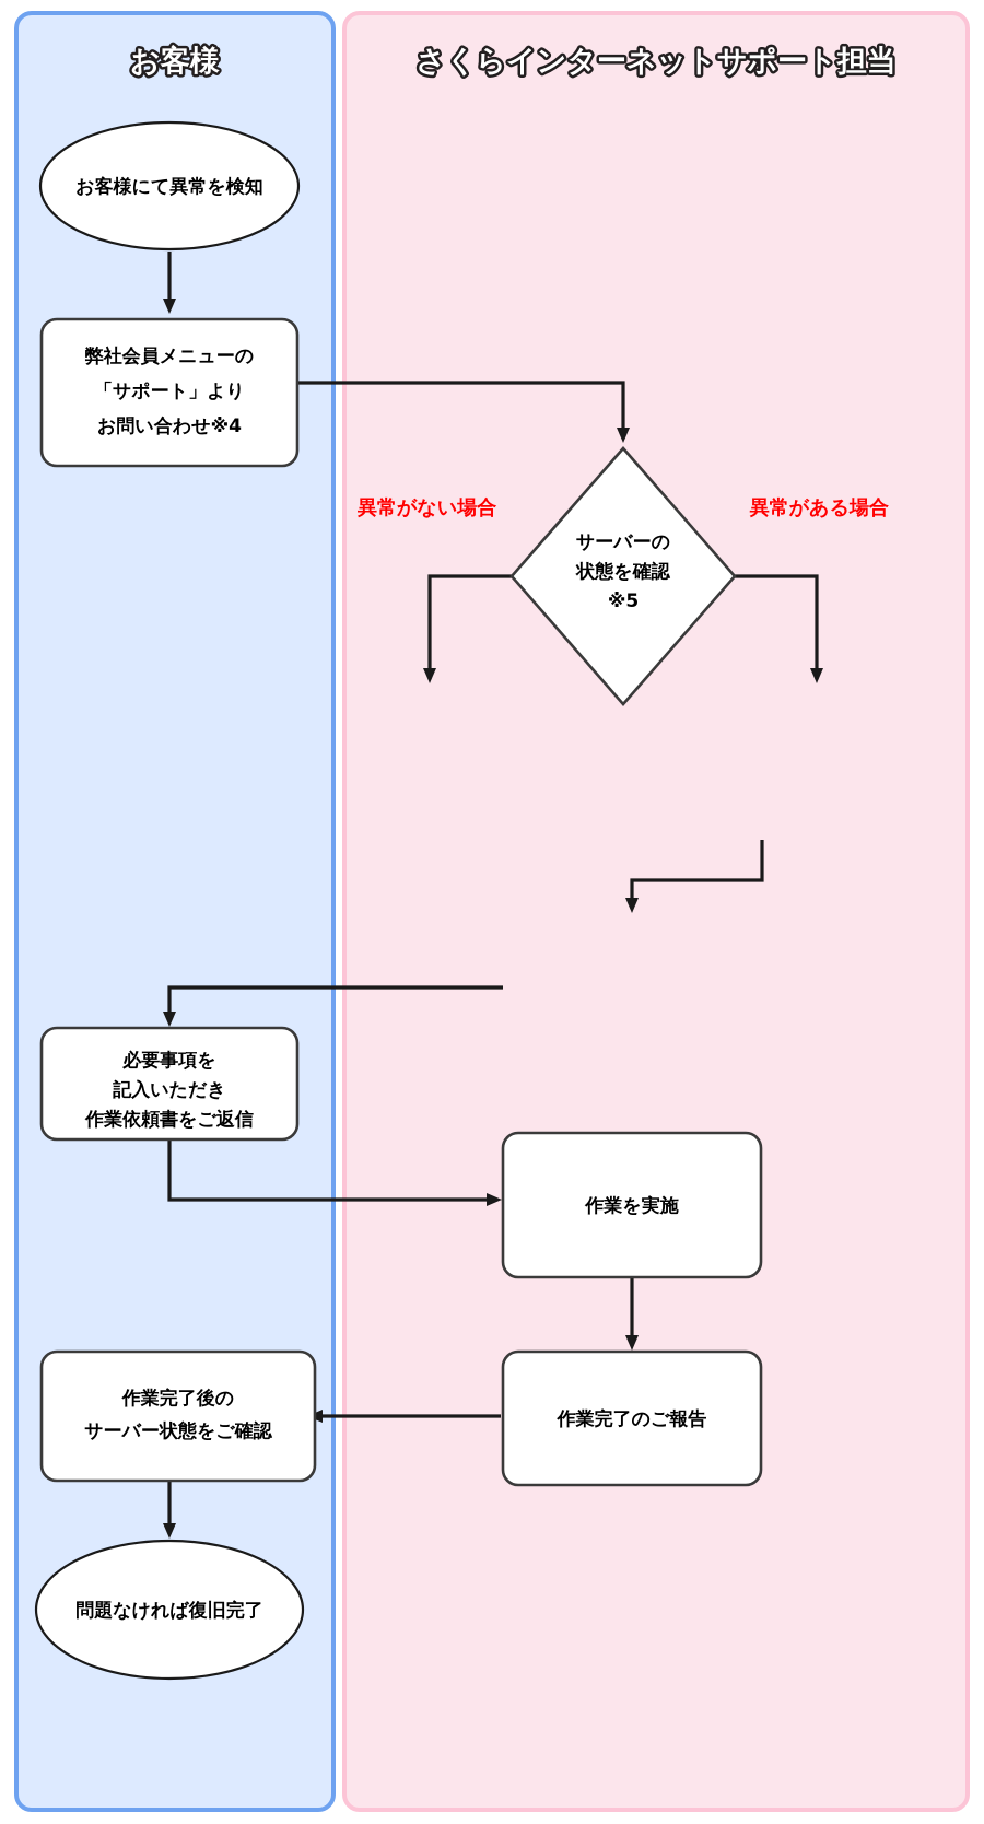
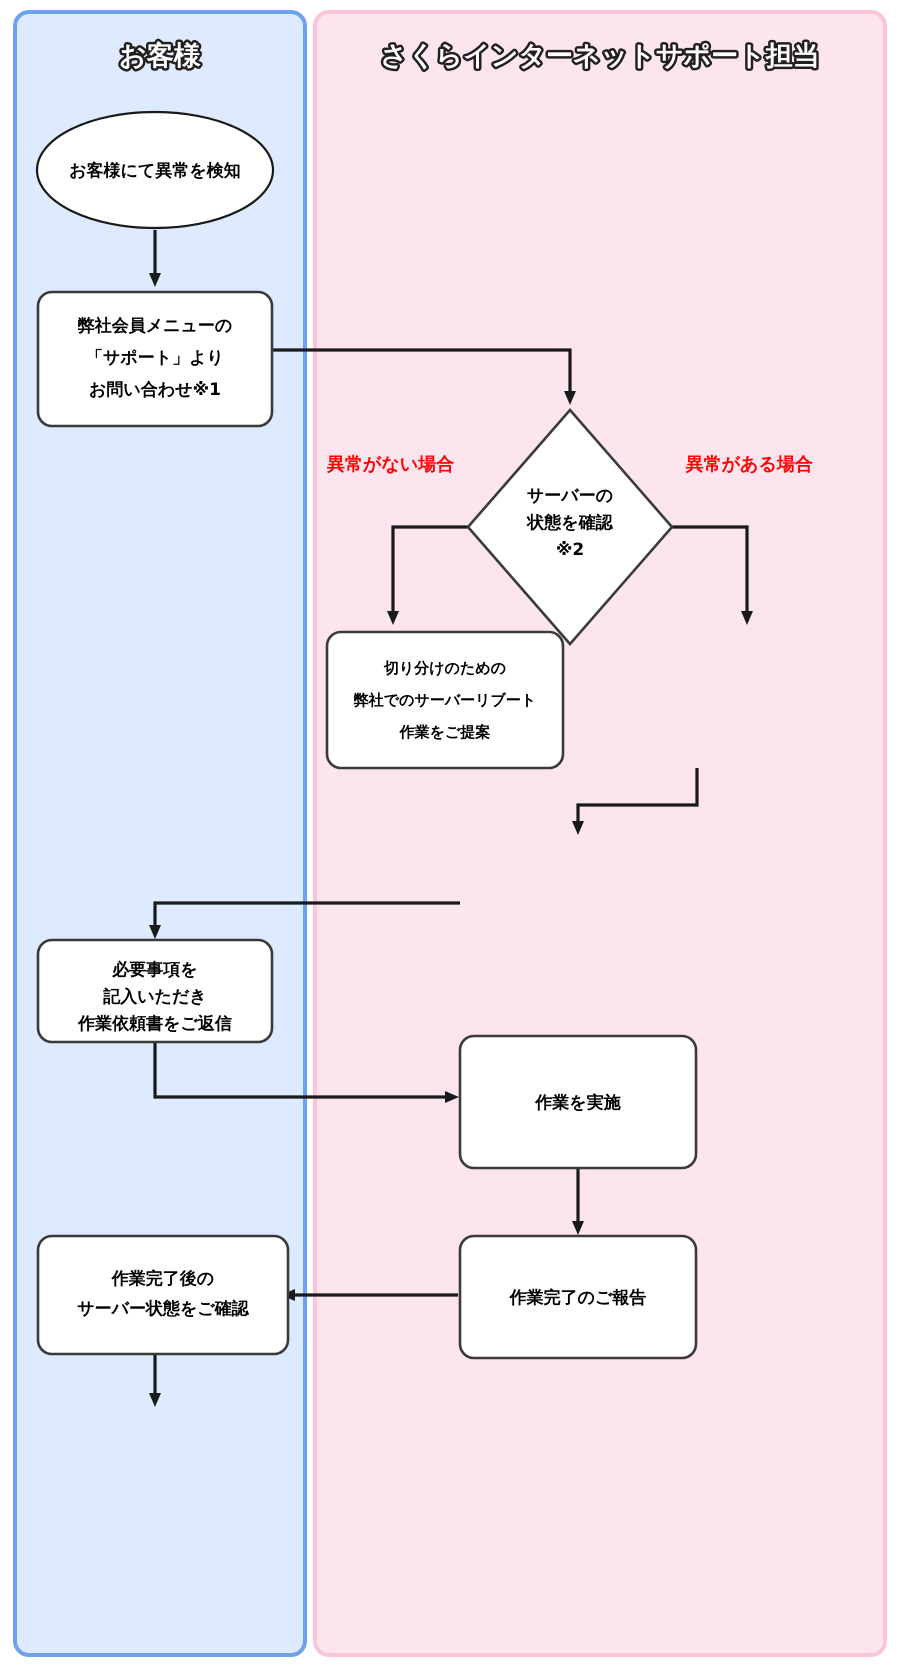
  お客様
  さくらインターネットサポート担当
  お客様にて異常を検知
  弊社会員メニューの
  「サポート」より
- お問い合わせ※4
+ お問い合わせ※1
  サーバーの
  状態を確認
- ※5
+ ※2
  異常がない場合
  異常がある場合
+ 切り分けのための
+ 弊社でのサーバーリブート
+ 作業をご提案
  必要事項を
  記入いただき
  作業依頼書をご返信
  作業を実施
  作業完了のご報告
  作業完了後の
  サーバー状態をご確認
- 問題なければ復旧完了
